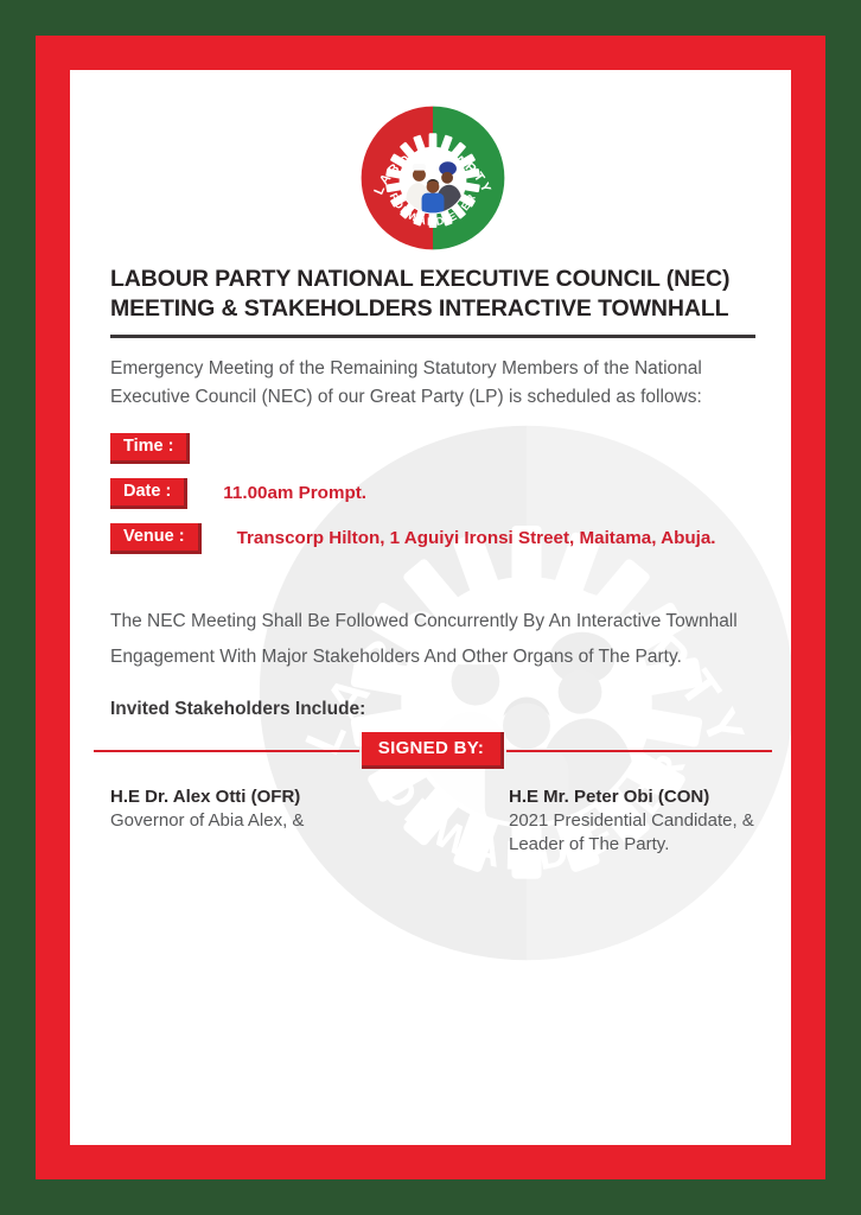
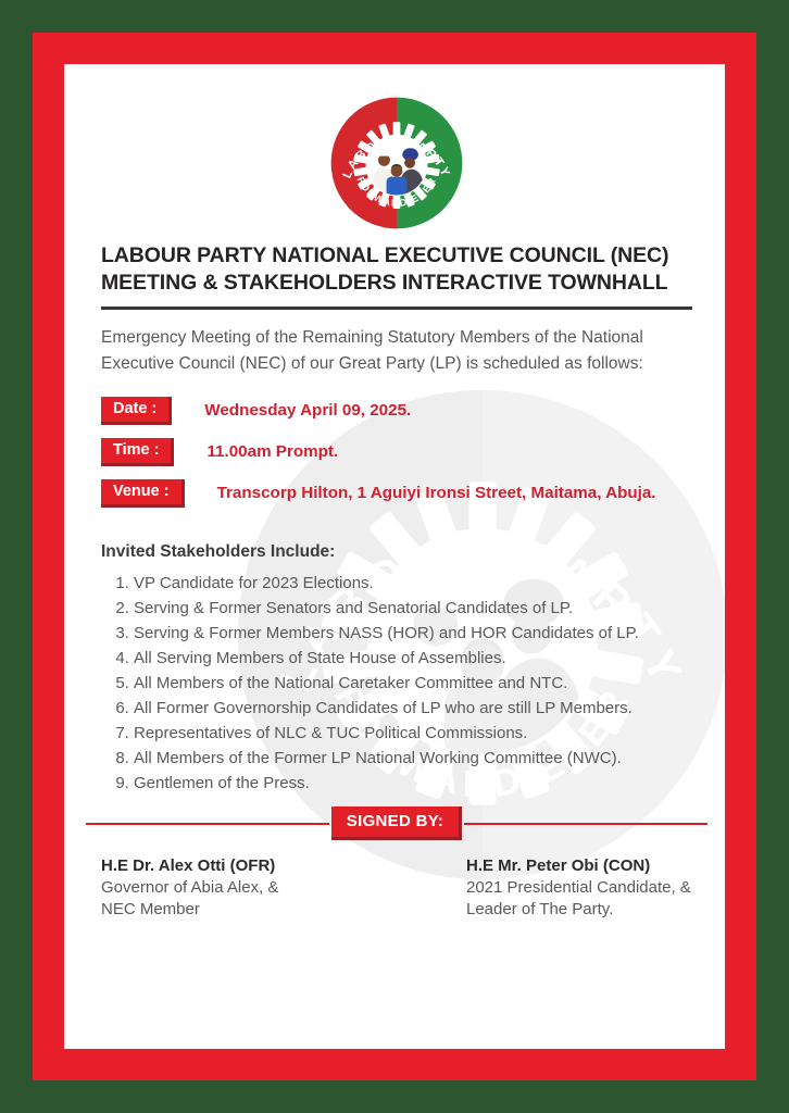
  LABOUR PARTY NATIONAL EXECUTIVE COUNCIL (NEC)
  MEETING & STAKEHOLDERS INTERACTIVE TOWNHALL
  Emergency Meeting of the Remaining Statutory Members of the National Executive Council (NEC) of our Great Party (LP) is scheduled as follows:
- Time :
+ Date :
+ Wednesday April 09, 2025.
- Date :
+ Time :
  11.00am Prompt.
  Venue :
  Transcorp Hilton, 1 Aguiyi Ironsi Street, Maitama, Abuja.
- The NEC Meeting Shall Be Followed Concurrently By An Interactive Townhall Engagement With Major Stakeholders And Other Organs of The Party.
  Invited Stakeholders Include:
+ VP Candidate for 2023 Elections.
+ Serving & Former Senators and Senatorial Candidates of LP.
+ Serving & Former Members NASS (HOR) and HOR Candidates of LP.
+ All Serving Members of State House of Assemblies.
+ All Members of the National Caretaker Committee and NTC.
+ All Former Governorship Candidates of LP who are still LP Members.
+ Representatives of NLC & TUC Political Commissions.
+ All Members of the Former LP National Working Committee (NWC).
+ Gentlemen of the Press.
  SIGNED BY:
  H.E Dr. Alex Otti (OFR)
  Governor of Abia Alex, &
+ NEC Member
  H.E Mr. Peter Obi (CON)
  2021 Presidential Candidate, &
  Leader of The Party.
